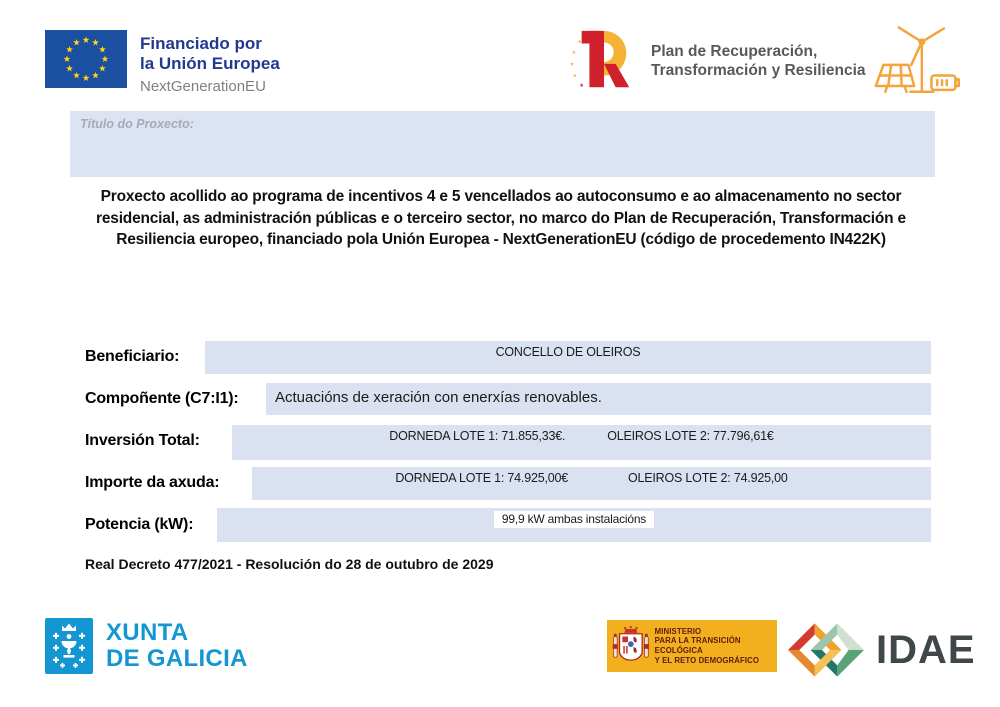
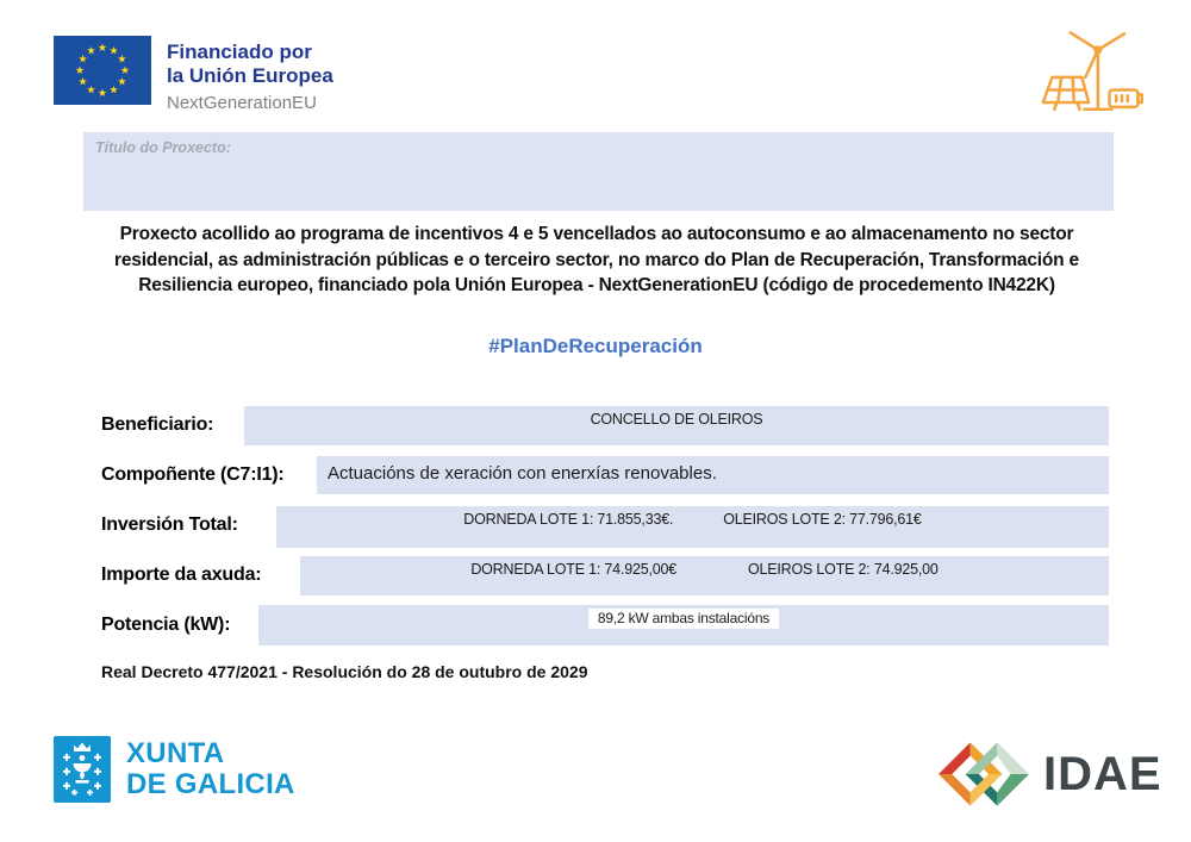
  Financiado por
  la Unión Europea
  NextGenerationEU
- Plan de Recuperación,
- Transformación y Resiliencia
  Título do Proxecto:
  Proxecto acollido ao programa de incentivos 4 e 5 vencellados ao autoconsumo e ao almacenamento no sector residencial, as administración públicas e o terceiro sector, no marco do Plan de Recuperación, Transformación e Resiliencia europeo, financiado pola Unión Europea - NextGenerationEU (código de procedemento IN422K)
+ #PlanDeRecuperación
  Beneficiario:
  CONCELLO DE OLEIROS
  Compoñente (C7:I1):
  Actuacións de xeración con enerxías renovables.
  Inversión Total:
  DORNEDA LOTE 1: 71.855,33€. OLEIROS LOTE 2: 77.796,61€
  Importe da axuda:
  DORNEDA LOTE 1: 74.925,00€ OLEIROS LOTE 2: 74.925,00
  Potencia (kW):
- 99,9 kW ambas instalacións
+ 89,2 kW ambas instalacións
  Real Decreto 477/2021 - Resolución do 28 de outubro de 2029
  XUNTA
  DE GALICIA
- MINISTERIO
- PARA LA TRANSICIÓN ECOLÓGICA
- Y EL RETO DEMOGRÁFICO
  IDAE
